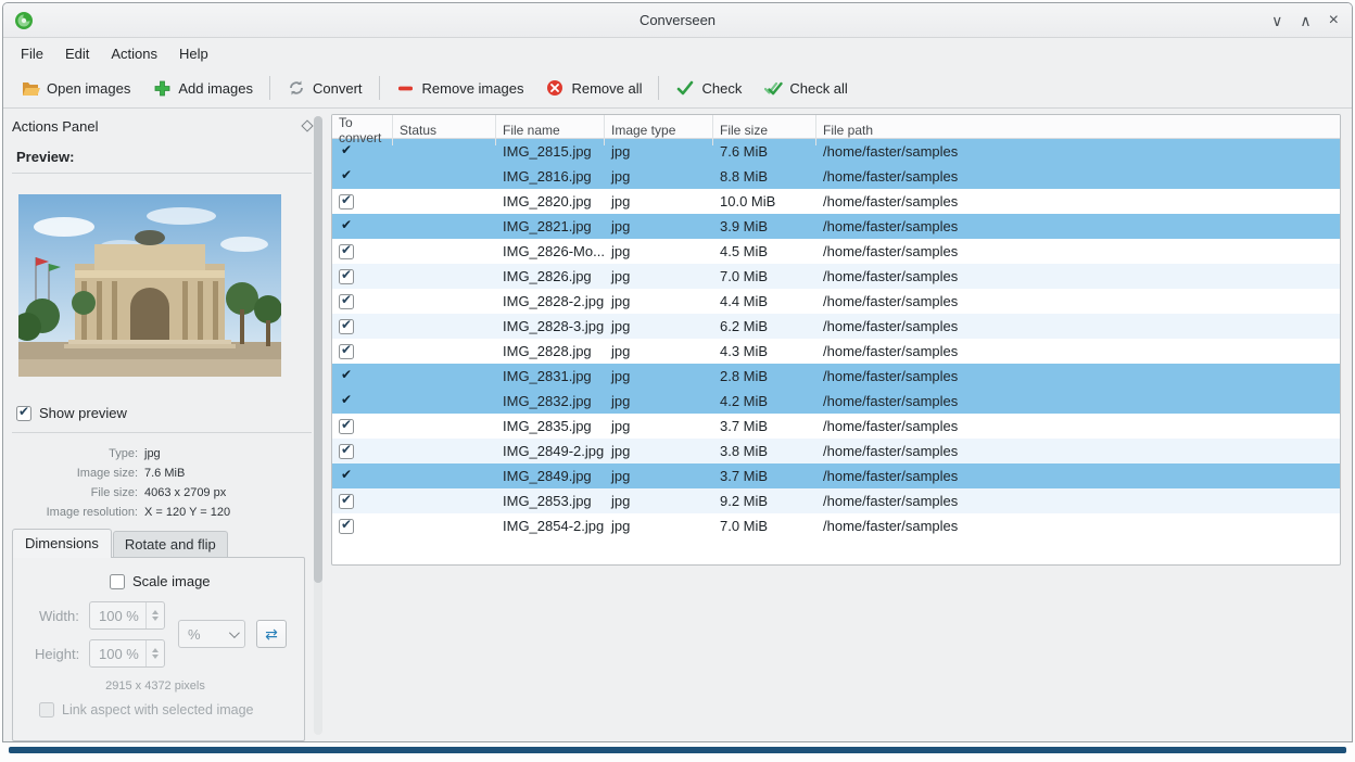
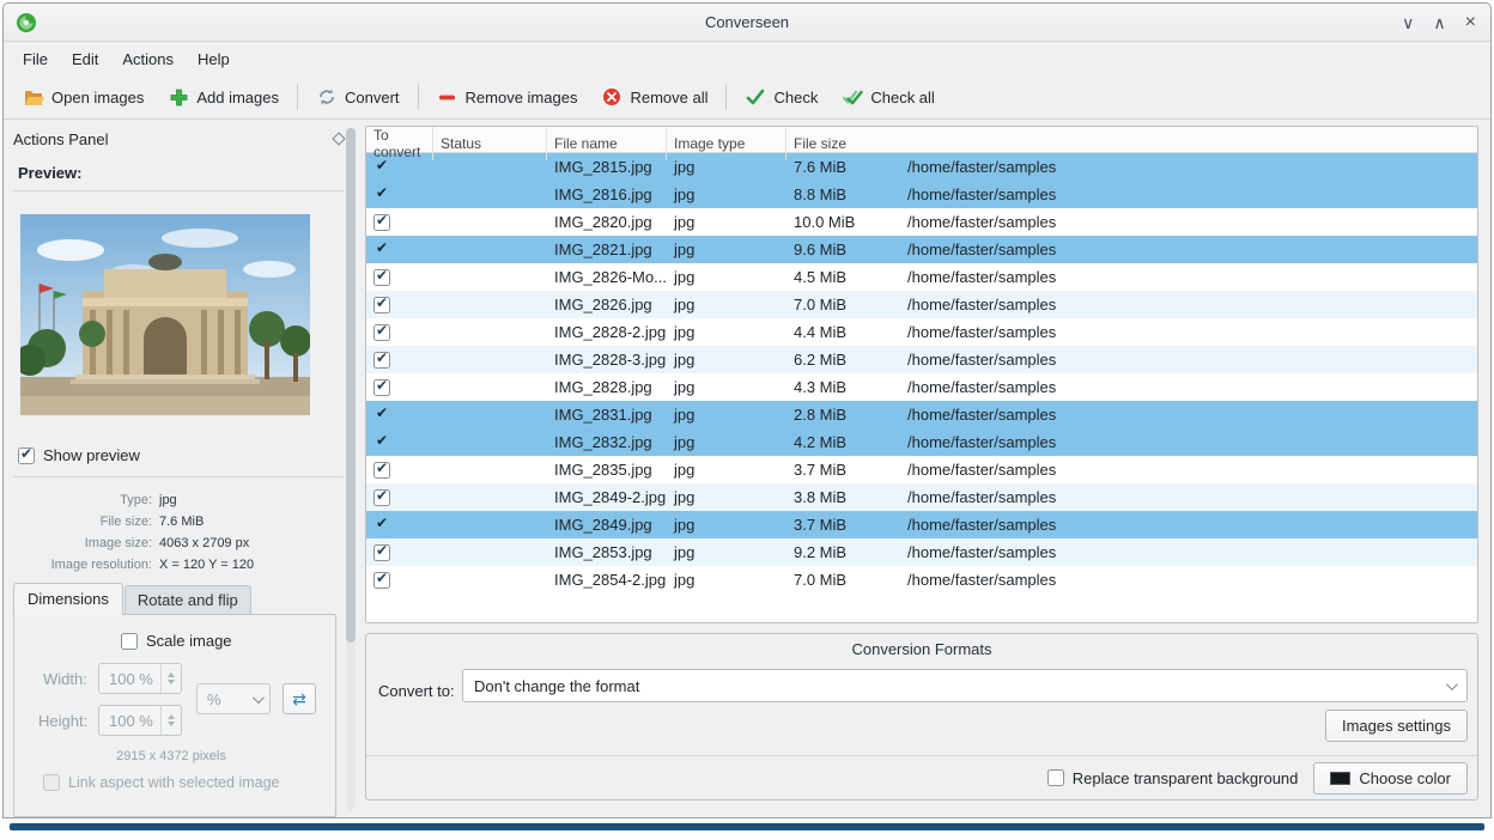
  Converseen
  ∨
  ∧
  ×
  File
  Edit
  Actions
  Help
  Open images
  Add images
  Convert
  Remove images
  Remove all
  Check
  Check all
  Actions Panel
  Preview:
  ✔
  Show preview
  Type:
  jpg
- Image size:
+ File size:
  7.6 MiB
- File size:
+ Image size:
  4063 x 2709 px
  Image resolution:
  X = 120 Y = 120
  Dimensions
  Rotate and flip
  Scale image
  Width:
  100 %
  Height:
  100 %
  %
  ⇄
  2915 x 4372 pixels
  Link aspect with selected image
  To convert
  Status
  File name
  Image type
  File size
- File path
  ✔
  IMG_2815.jpg
  jpg
  7.6 MiB
  /home/faster/samples
  ✔
  IMG_2816.jpg
  jpg
  8.8 MiB
  /home/faster/samples
  ✔
  IMG_2820.jpg
  jpg
  10.0 MiB
  /home/faster/samples
  ✔
  IMG_2821.jpg
  jpg
- 3.9 MiB
+ 9.6 MiB
  /home/faster/samples
  ✔
  IMG_2826-Mo...
  jpg
  4.5 MiB
  /home/faster/samples
  ✔
  IMG_2826.jpg
  jpg
  7.0 MiB
  /home/faster/samples
  ✔
  IMG_2828-2.jpg
  jpg
  4.4 MiB
  /home/faster/samples
  ✔
  IMG_2828-3.jpg
  jpg
  6.2 MiB
  /home/faster/samples
  ✔
  IMG_2828.jpg
  jpg
  4.3 MiB
  /home/faster/samples
  ✔
  IMG_2831.jpg
  jpg
  2.8 MiB
  /home/faster/samples
  ✔
  IMG_2832.jpg
  jpg
  4.2 MiB
  /home/faster/samples
  ✔
  IMG_2835.jpg
  jpg
  3.7 MiB
  /home/faster/samples
  ✔
  IMG_2849-2.jpg
  jpg
  3.8 MiB
  /home/faster/samples
  ✔
  IMG_2849.jpg
  jpg
  3.7 MiB
  /home/faster/samples
  ✔
  IMG_2853.jpg
  jpg
  9.2 MiB
  /home/faster/samples
  ✔
  IMG_2854-2.jpg
  jpg
  7.0 MiB
  /home/faster/samples
+ Conversion Formats
+ Convert to:
+ Don't change the format
+ Images settings
+ Replace transparent background
+ Choose color
